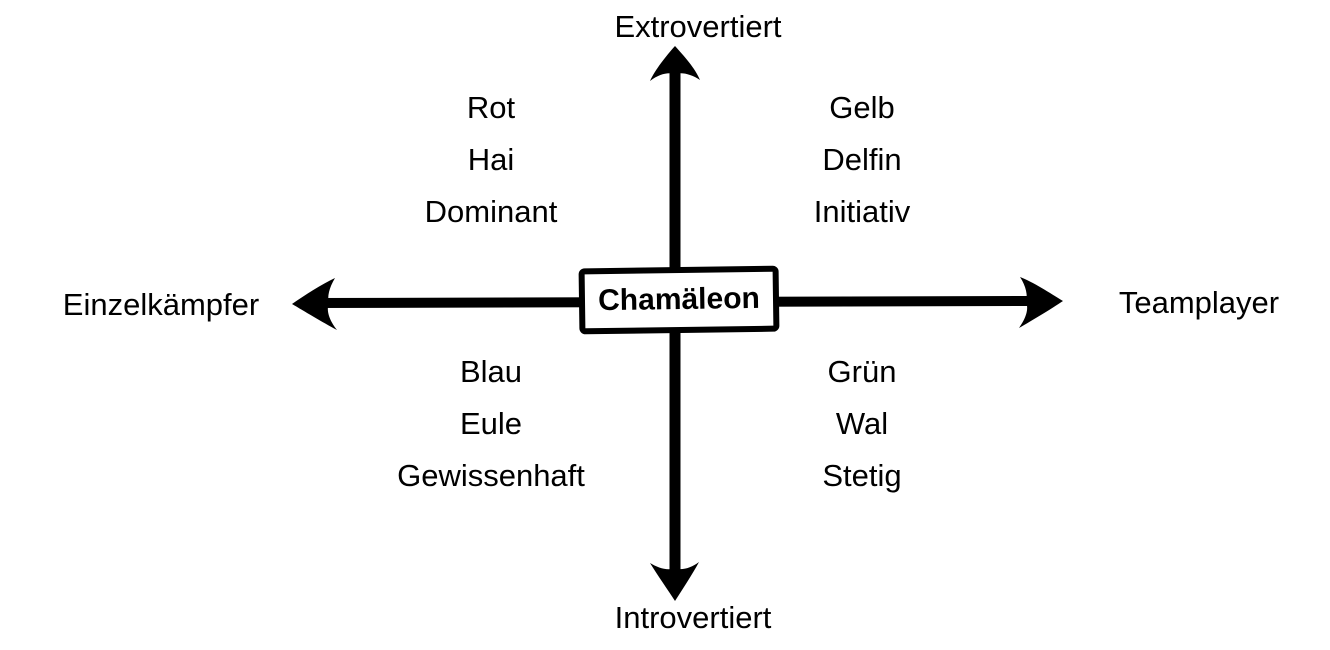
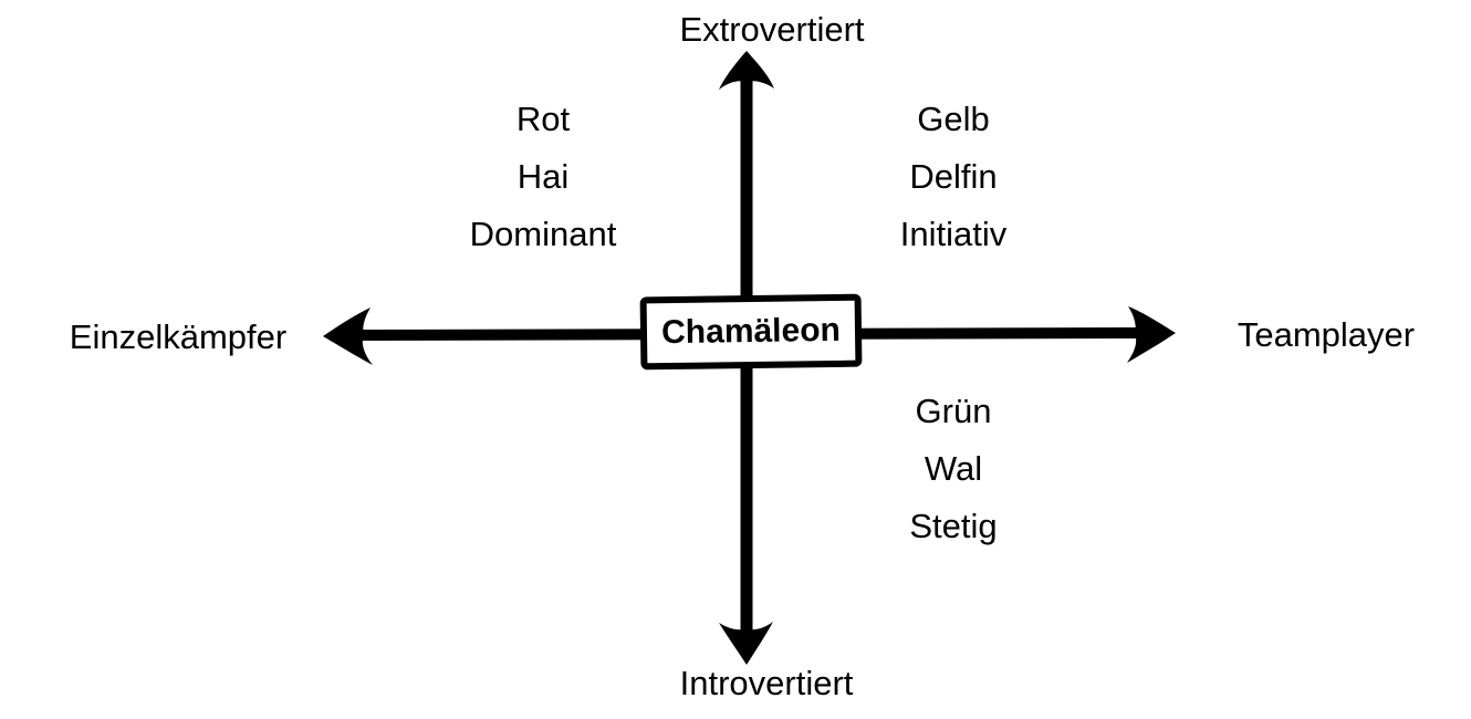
  Extrovertiert
  Introvertiert
  Einzelkämpfer
  Teamplayer
  Rot
  Hai
  Dominant
  Gelb
  Delfin
  Initiativ
- Blau
- Eule
- Gewissenhaft
  Grün
  Wal
  Stetig
  Chamäleon
